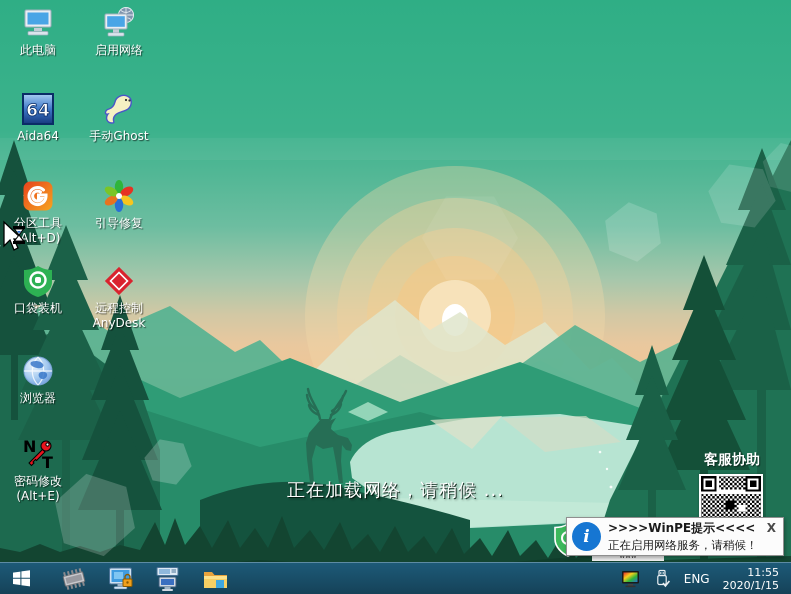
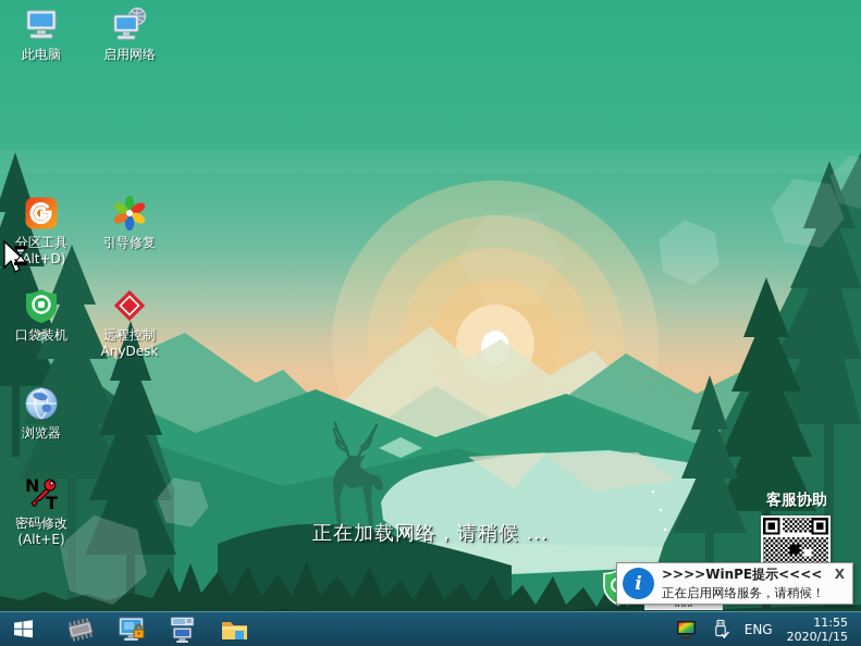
  此电脑
  启用网络
- 64
- Aida64
- 手动Ghost
  分区工具
  Alt+D)
  引导修复
  口袋装机
  远程控制
  AnyDesk
  浏览器
  N
  T
  密码修改
  (Alt+E)
  正在加载网络，请稍候 ...
  客服协助
  www
  i
  >>>>WinPE提示<<<<
  X
  正在启用网络服务，请稍候！
  ENG
  11:55
  2020/1/15
